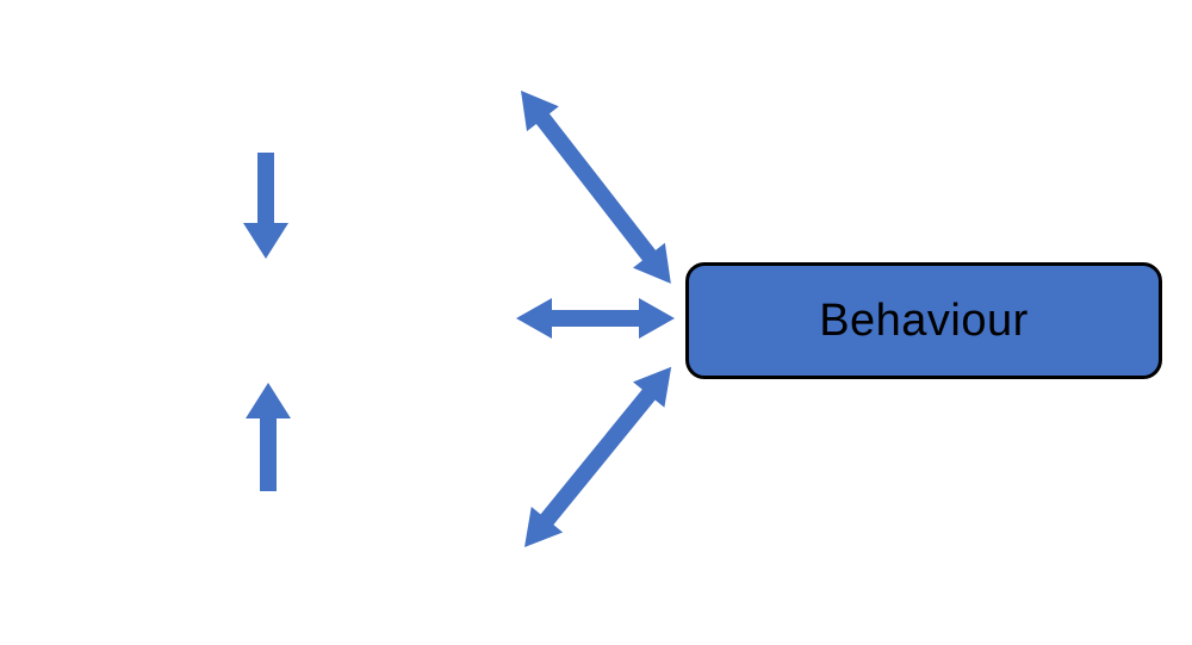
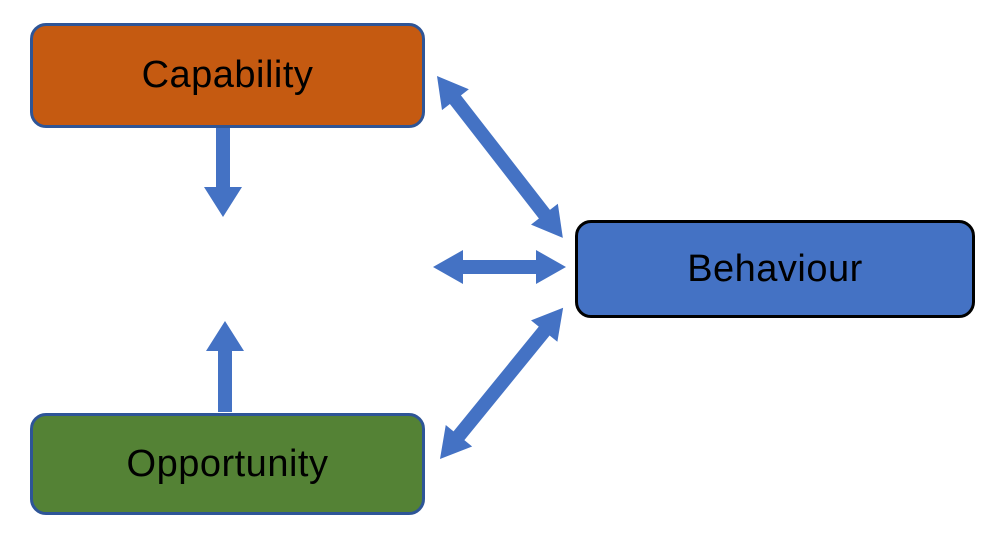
+ Capability
+ Opportunity
  Behaviour
